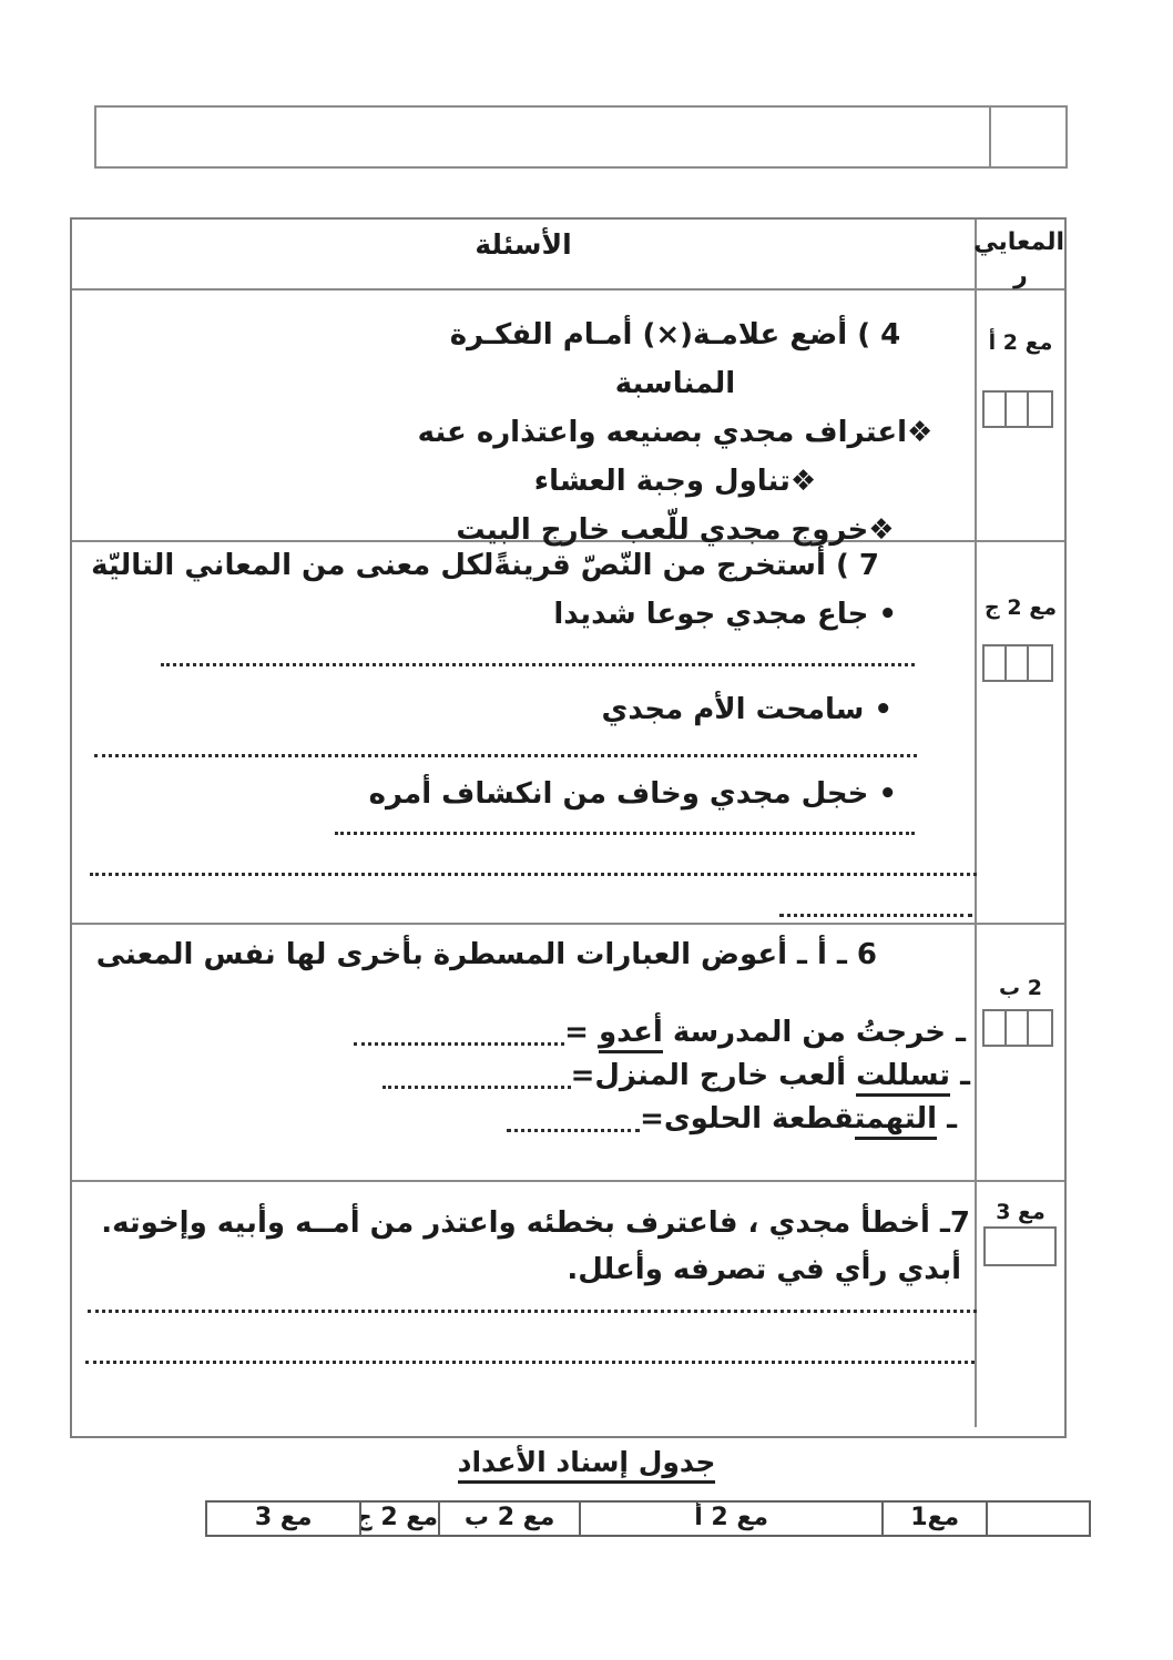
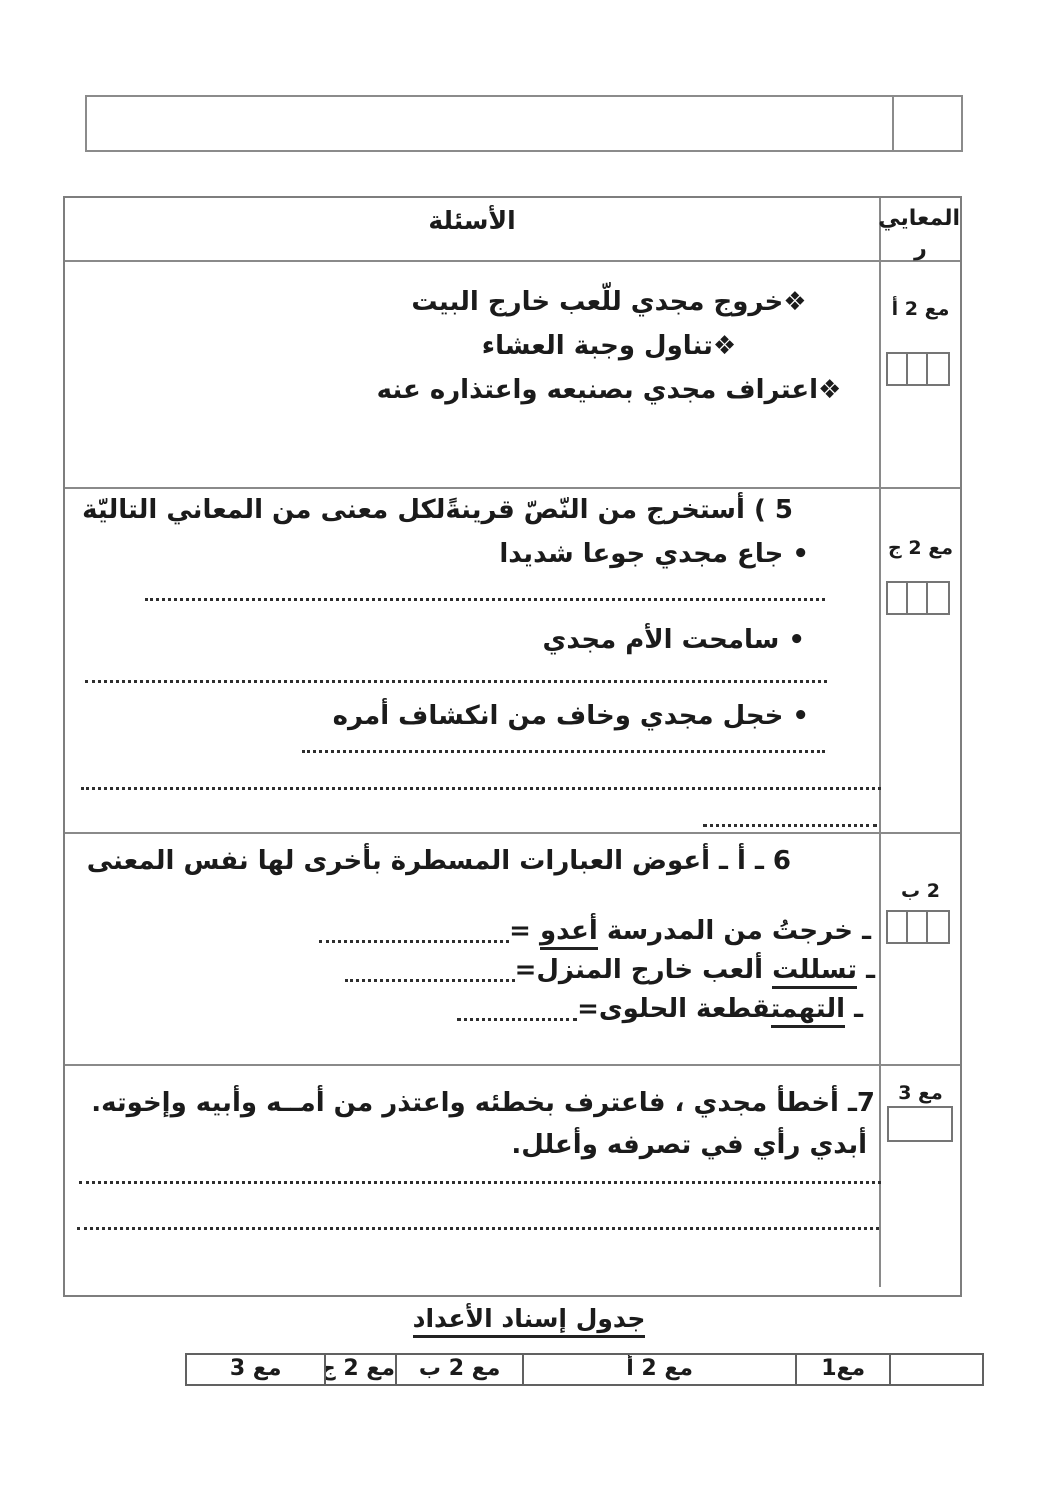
  المعايي
  ر
  الأسئلة
  مع 2 أ
- 4 ) أضع علامـة(×) أمـام الفكـرة المناسبة
- ❖اعتراف مجدي بصنيعه واعتذاره عنه
+ ❖خروج مجدي للّعب خارج البيت
  ❖تناول وجبة العشاء
- ❖خروج مجدي للّعب خارج البيت
+ ❖اعتراف مجدي بصنيعه واعتذاره عنه
  مع 2 ج
- 7 ) أستخرج من النّصّ قرينةًلكل معنى من المعاني التاليّة
+ 5 ) أستخرج من النّصّ قرينةًلكل معنى من المعاني التاليّة
  • جاع مجدي جوعا شديدا
  • سامحت الأم مجدي
  • خجل مجدي وخاف من انكشاف أمره
  2 ب
  6 ـ أ ـ أعوض العبارات المسطرة بأخرى لها نفس المعنى
  ـ خرجتُ من المدرسة أعدو =
  ـ تسللت ألعب خارج المنزل=
  ـ التهمتقطعة الحلوى=
  مع 3
  7ـ أخطأ مجدي ، فاعترف بخطئه واعتذر من أمــه وأبيه وإخوته.
  أبدي رأي في تصرفه وأعلل.
  جدول إسناد الأعداد
  مع1
  مع 2 أ
  مع 2 ب
  مع 2 ج
  مع 3
